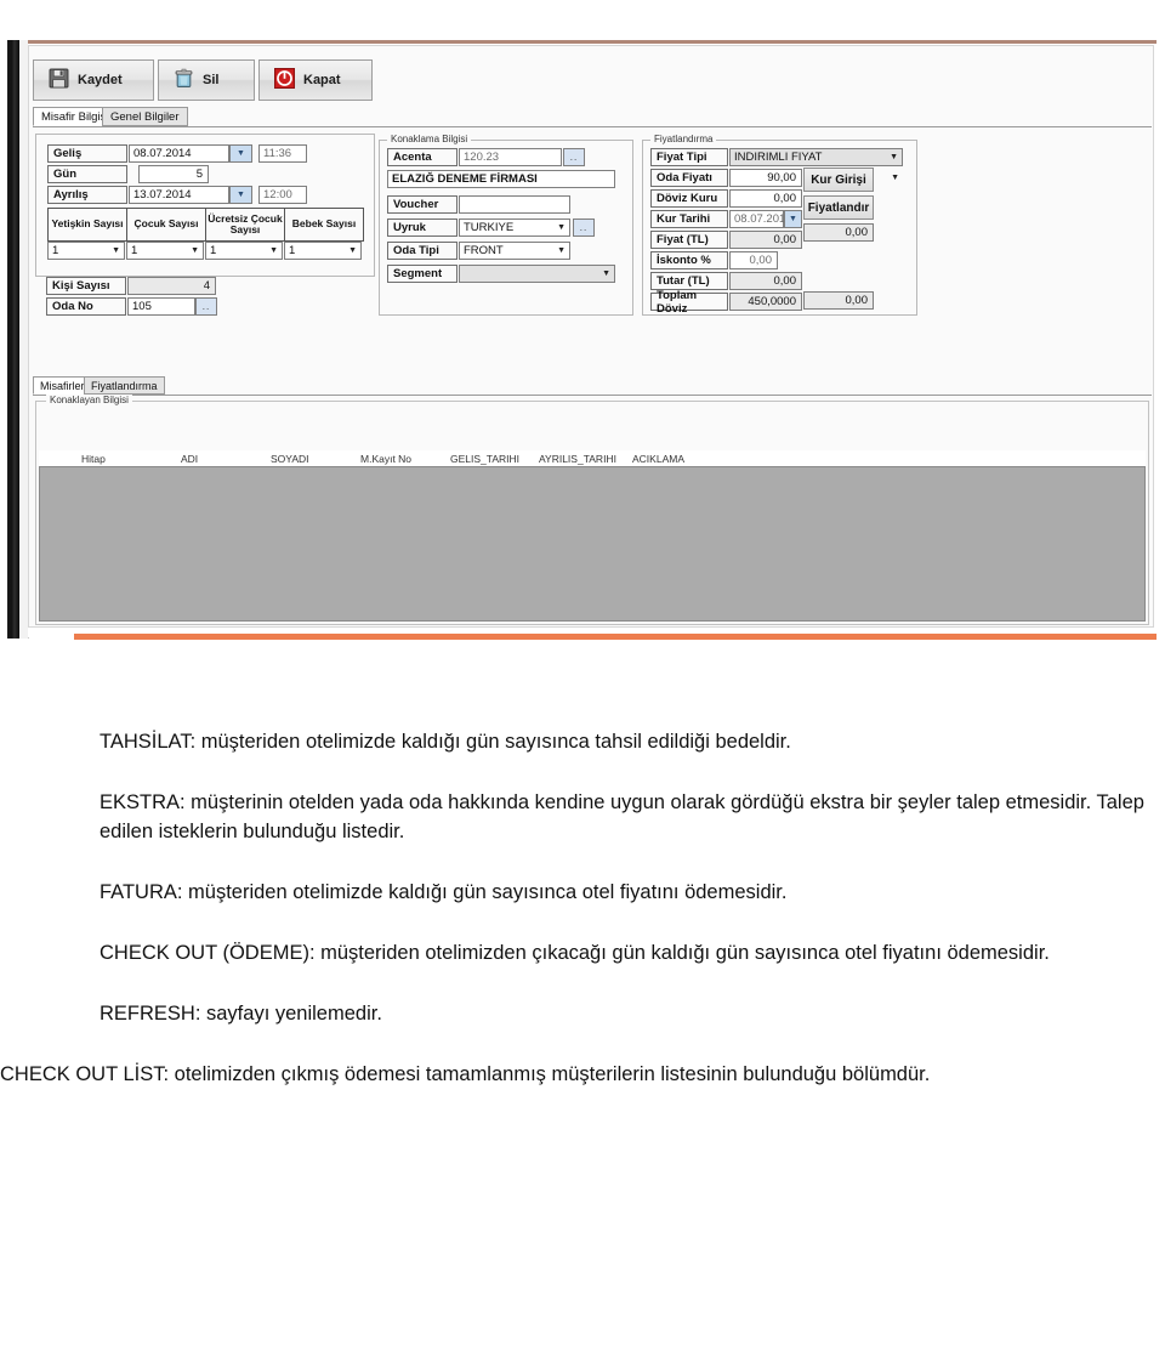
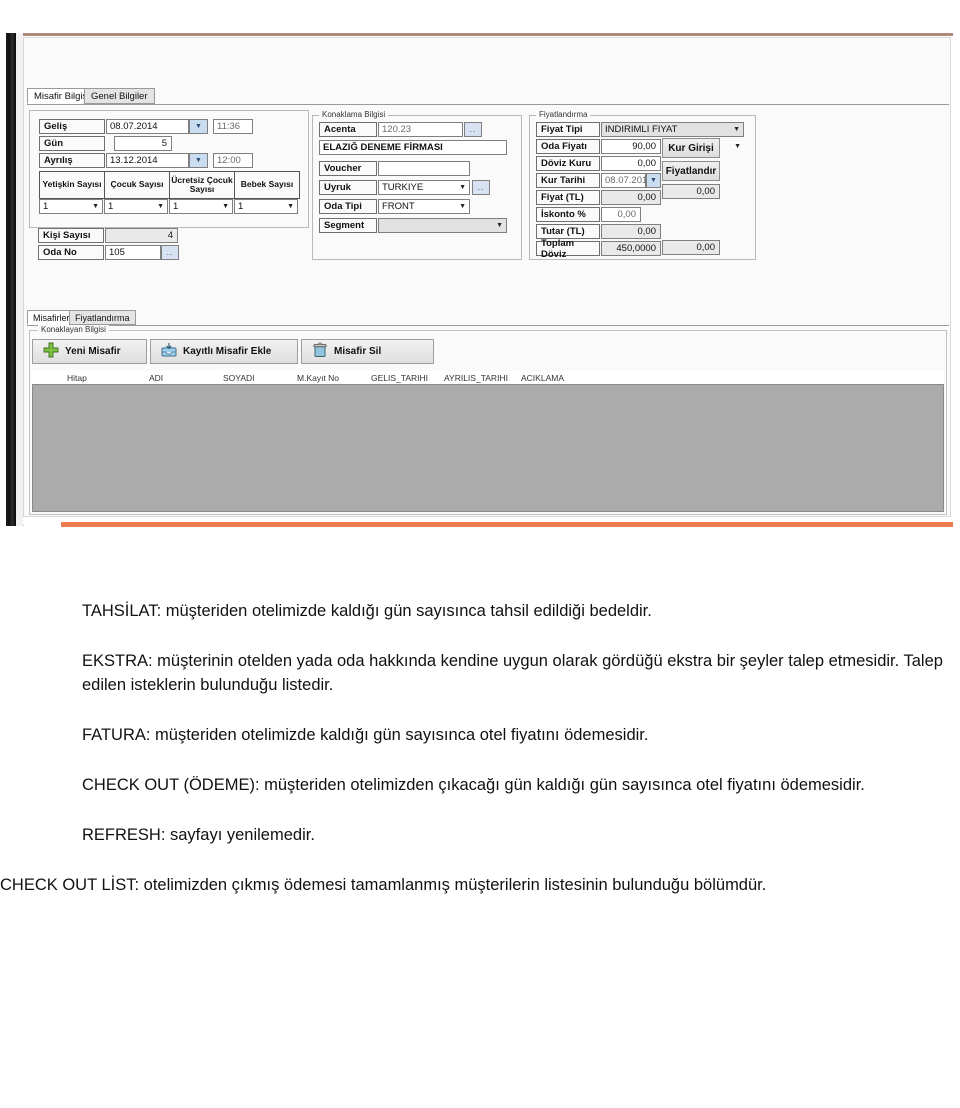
- Kaydet
- Sil
- Kapat
  Misafir Bilgi
  Genel Bilgiler
  Geliş
  08.07.2014
  11:36
  Gün
  5
  Ayrılış
- 13.07.2014
+ 13.12.2014
  12:00
  Yetişkin Sayısı
  Çocuk Sayısı
  Ücretsiz Çocuk Sayısı
  Bebek Sayısı
  1
  1
  1
  1
  Kişi Sayısı
  4
  Oda No
  105
  ..
  Konaklama Bilgisi
  Acenta
  120.23
  ..
  ELAZIĞ DENEME FİRMASI
  Voucher
  Uyruk
  TURKIYE
  ..
  Oda Tipi
  FRONT
  Segment
  Fiyatlandırma
  Fiyat Tipi
  INDIRIMLI FIYAT
  Oda Fiyatı
  90,00
  Döviz Kuru
  0,00
  Kur Tarihi
  08.07.201
  Fiyat (TL)
  0,00
  İskonto %
  0,00
  Tutar (TL)
  0,00
  Toplam Döviz
  450,0000
  Kur Girişi
  Fiyatlandır
  0,00
  0,00
  Misafirler
  Fiyatlandırma
  Konaklayan Bilgisi
+ Yeni Misafir
+ Kayıtlı Misafir Ekle
+ Misafir Sil
  Hitap
  ADI
  SOYADI
  M.Kayıt No
  GELIS_TARIHI
  AYRILIS_TARIHI
  ACIKLAMA
  TAHSİLAT: müşteriden otelimizde kaldığı gün sayısınca tahsil edildiği bedeldir.
  EKSTRA: müşterinin otelden yada oda hakkında kendine uygun olarak gördüğü ekstra bir şeyler talep etmesidir. Talep edilen isteklerin bulunduğu listedir.
  FATURA: müşteriden otelimizde kaldığı gün sayısınca otel fiyatını ödemesidir.
  CHECK OUT (ÖDEME): müşteriden otelimizden çıkacağı gün kaldığı gün sayısınca otel fiyatını ödemesidir.
  REFRESH: sayfayı yenilemedir.
  CHECK OUT LİST: otelimizden çıkmış ödemesi tamamlanmış müşterilerin listesinin bulunduğu bölümdür.
